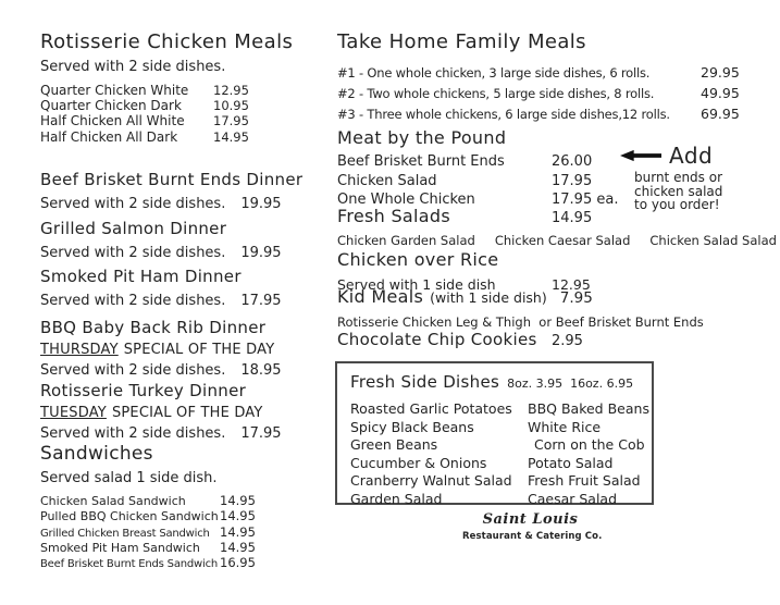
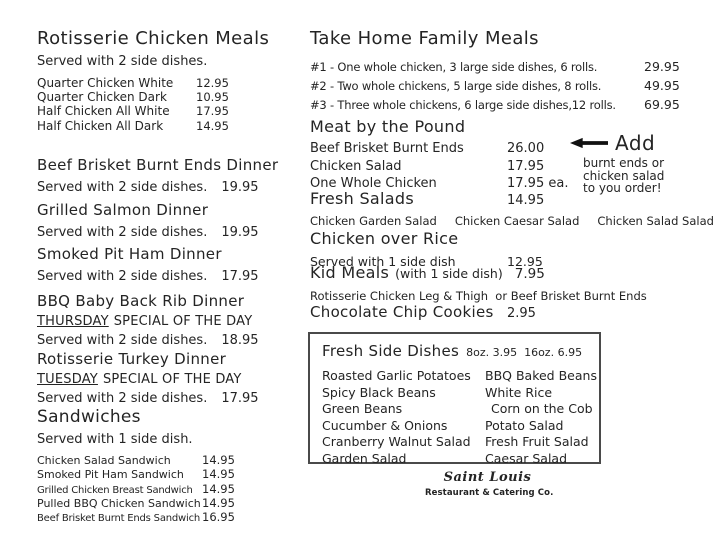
  Rotisserie Chicken Meals
  Served with 2 side dishes.
  Quarter Chicken White
  12.95
  Quarter Chicken Dark
  10.95
  Half Chicken All White
  17.95
  Half Chicken All Dark
  14.95
  Beef Brisket Burnt Ends Dinner
  Served with 2 side dishes.
  19.95
  Grilled Salmon Dinner
  Served with 2 side dishes.
  19.95
  Smoked Pit Ham Dinner
  Served with 2 side dishes.
  17.95
  BBQ Baby Back Rib Dinner
  THURSDAY
  SPECIAL OF THE DAY
  Served with 2 side dishes.
  18.95
  Rotisserie Turkey Dinner
  TUESDAY
  SPECIAL OF THE DAY
  Served with 2 side dishes.
  17.95
  Sandwiches
- Served salad 1 side dish.
+ Served with 1 side dish.
  Chicken Salad Sandwich
  14.95
- Pulled BBQ Chicken Sandwich
+ Smoked Pit Ham Sandwich
  14.95
  Grilled Chicken Breast Sandwich
  14.95
- Smoked Pit Ham Sandwich
+ Pulled BBQ Chicken Sandwich
  14.95
  Beef Brisket Burnt Ends Sandwich
  16.95
  Take Home Family Meals
  #1 - One whole chicken, 3 large side dishes, 6 rolls.
  29.95
  #2 - Two whole chickens, 5 large side dishes, 8 rolls.
  49.95
  #3 - Three whole chickens, 6 large side dishes,12 rolls.
  69.95
  Meat by the Pound
  Beef Brisket Burnt Ends
  26.00
  Chicken Salad
  17.95
  One Whole Chicken
  17.95 ea.
  Add
  burnt ends or
  chicken salad
  to you order!
  Fresh Salads
  14.95
  Chicken Garden Salad
  Chicken Caesar Salad
  Chicken Salad Salad
  Chicken over Rice
  Served with 1 side dish
  12.95
  Kid Meals
  (with 1 side dish)
  7.95
  Rotisserie Chicken Leg & Thigh or Beef Brisket Burnt Ends
  Chocolate Chip Cookies
  2.95
  Fresh Side Dishes
  8oz. 3.95 16oz. 6.95
  Roasted Garlic Potatoes
  Spicy Black Beans
  Green Beans
  Cucumber & Onions
  Cranberry Walnut Salad
  Garden Salad
  BBQ Baked Beans
  White Rice
  Corn on the Cob
  Potato Salad
  Fresh Fruit Salad
  Caesar Salad
  Saint Louis
  Restaurant & Catering Co.
